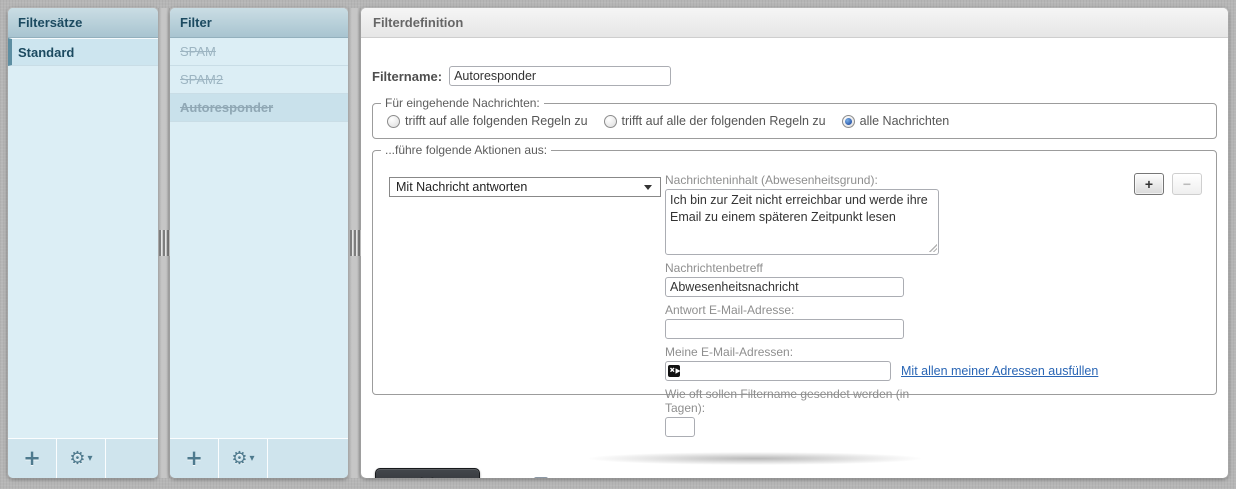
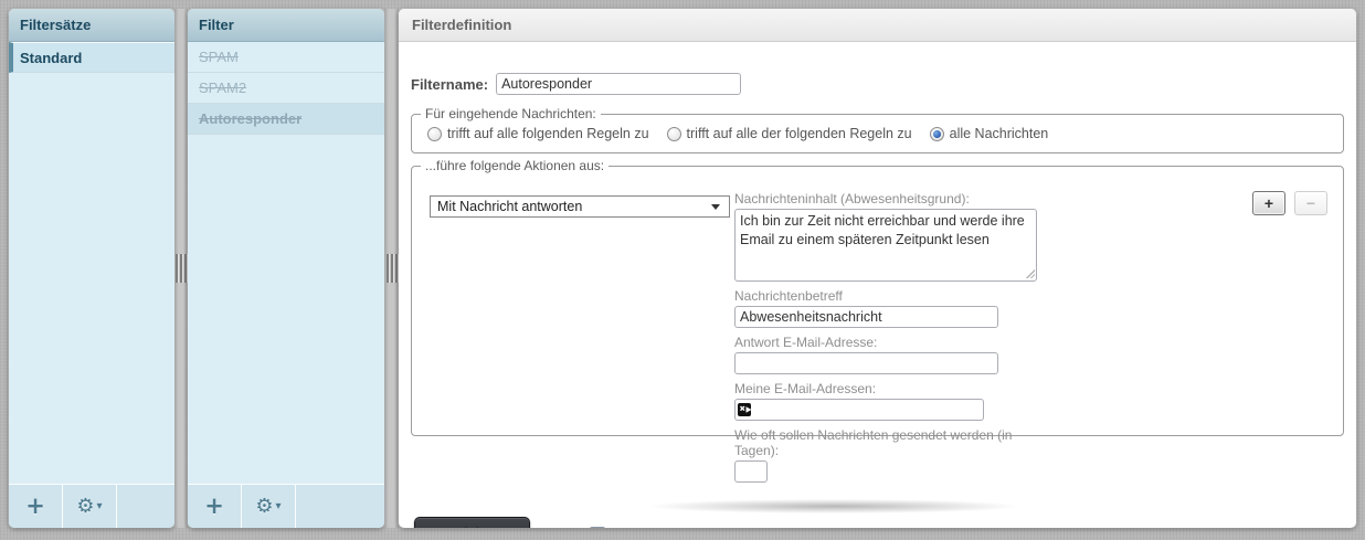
  Filtersätze
  Standard
  +
  ⚙
  ▾
  Filter
  SPAM
  SPAM2
  Autoresponder
  +
  ⚙
  ▾
  Filterdefinition
  Filtername:
  Autoresponder
  Für eingehende Nachrichten:
  trifft auf alle folgenden Regeln zu
  trifft auf alle der folgenden Regeln zu
  alle Nachrichten
  ...führe folgende Aktionen aus:
  Mit Nachricht antworten
  Nachrichteninhalt (Abwesenheitsgrund):
  Nachrichtenbetreff
  Abwesenheitsnachricht
  Antwort E-Mail-Adresse:
  Meine E-Mail-Adressen:
- Mit allen meiner Adressen ausfüllen
- Wie oft sollen Filtername gesendet werden (in Tagen):
+ Wie oft sollen Nachrichten gesendet werden (in Tagen):
  +
  −
